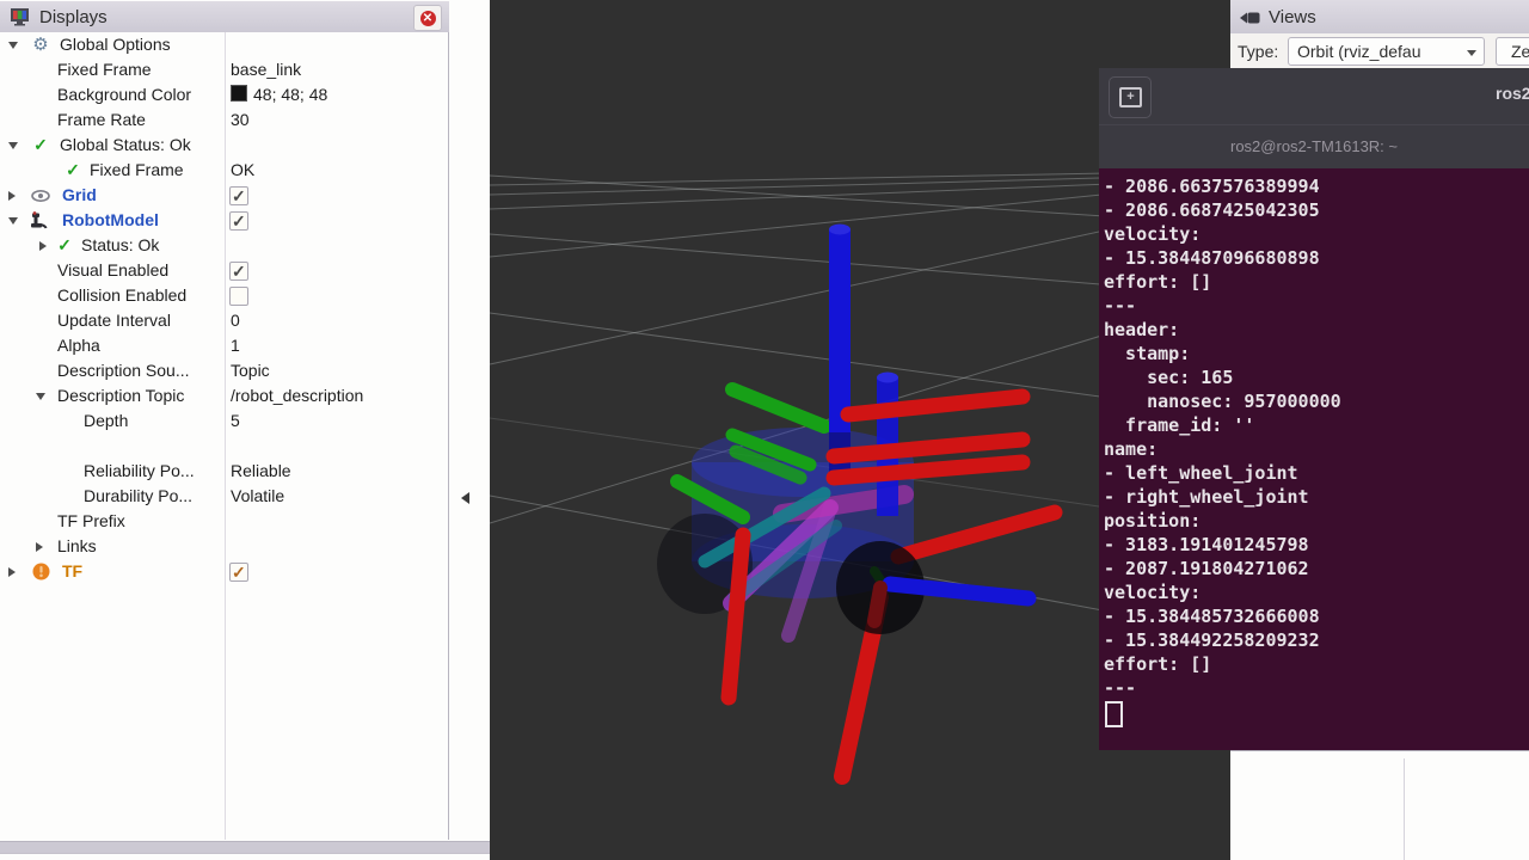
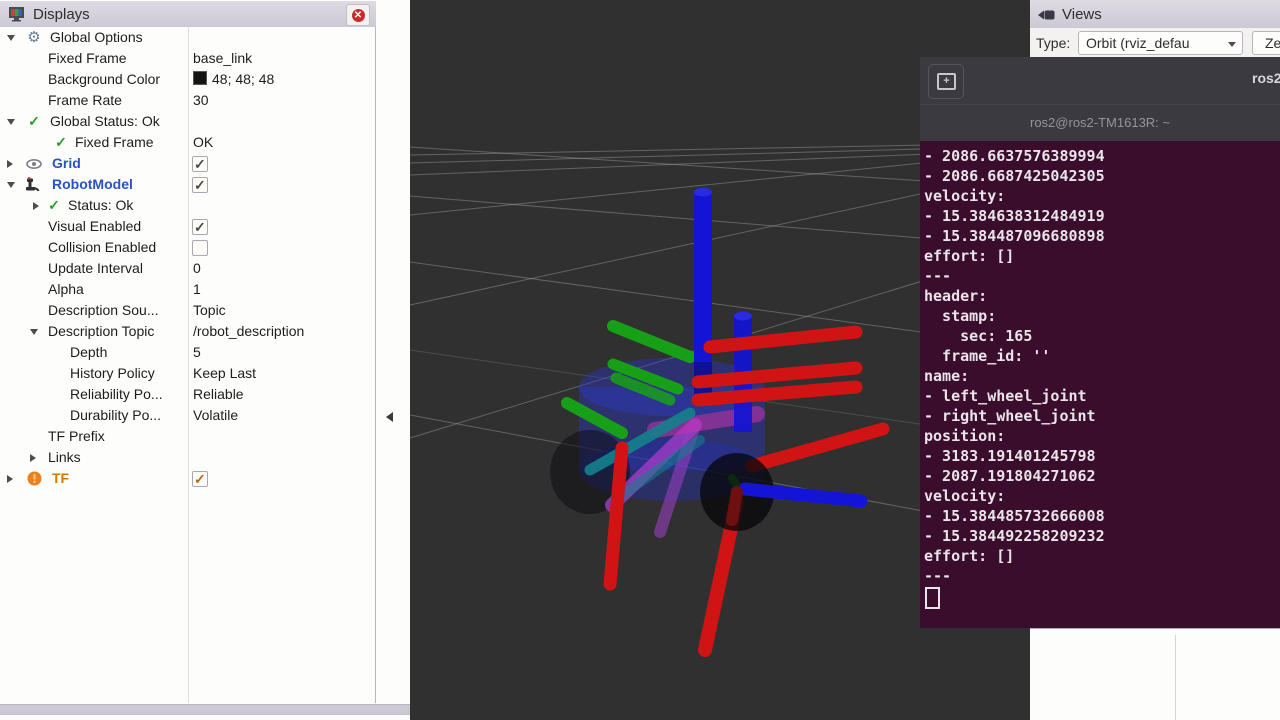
  Displays
  ✕
  ⚙
  Global Options
  Fixed Frame
  base_link
  Background Color
  48; 48; 48
  Frame Rate
  30
  ✓
  Global Status: Ok
  ✓
  Fixed Frame
  OK
  Grid
  ✓
  RobotModel
  ✓
  ✓
  Status: Ok
  Visual Enabled
  ✓
  Collision Enabled
  Update Interval
  0
  Alpha
  1
  Description Sou...
  Topic
  Description Topic
  /robot_description
  Depth
  5
+ History Policy
+ Keep Last
  Reliability Po...
  Reliable
  Durability Po...
  Volatile
  TF Prefix
  Links
  TF
  ✓
  Views
  Type:
  Orbit (rviz_defau
  Ze
  +
  ros2
  ros2@ros2-TM1613R: ~
  - 2086.6637576389994
  - 2086.6687425042305
  velocity:
+ - 15.384638312484919
  - 15.384487096680898
  effort: []
  ---
  header:
  stamp:
  sec: 165
- nanosec: 957000000
  frame_id: ''
  name:
  - left_wheel_joint
  - right_wheel_joint
  position:
  - 3183.191401245798
  - 2087.191804271062
  velocity:
  - 15.384485732666008
  - 15.384492258209232
  effort: []
  ---
